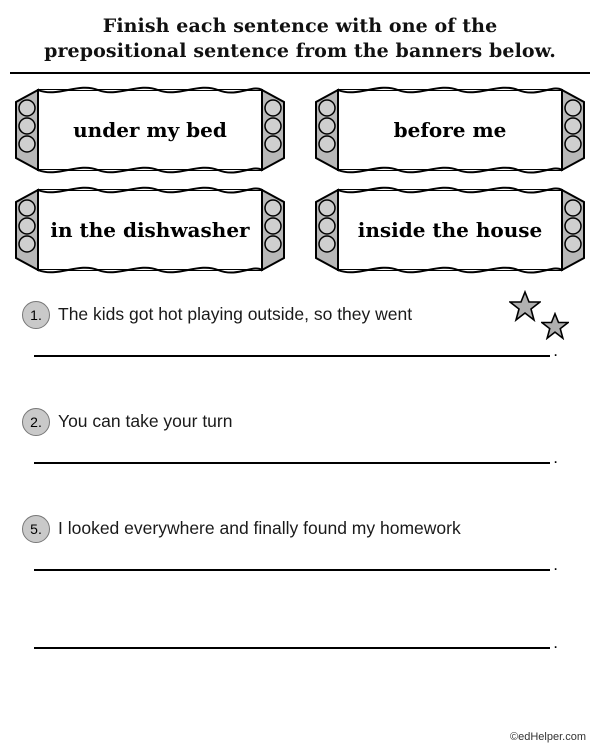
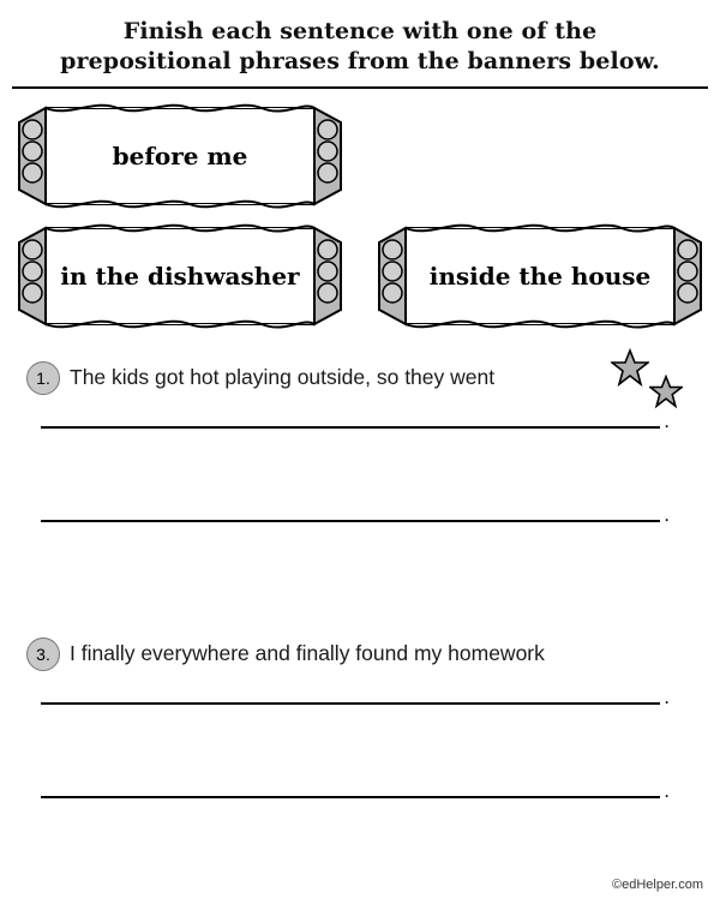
  Finish each sentence with one of the
- prepositional sentence from the banners below.
+ prepositional phrases from the banners below.
- under my bed
  before me
  in the dishwasher
  inside the house
  1.
  The kids got hot playing outside, so they went
  .
- 2.
- You can take your turn
  .
- 5.
+ 3.
- I looked everywhere and finally found my homework
+ I finally everywhere and finally found my homework
  .
  .
  ©edHelper.com
